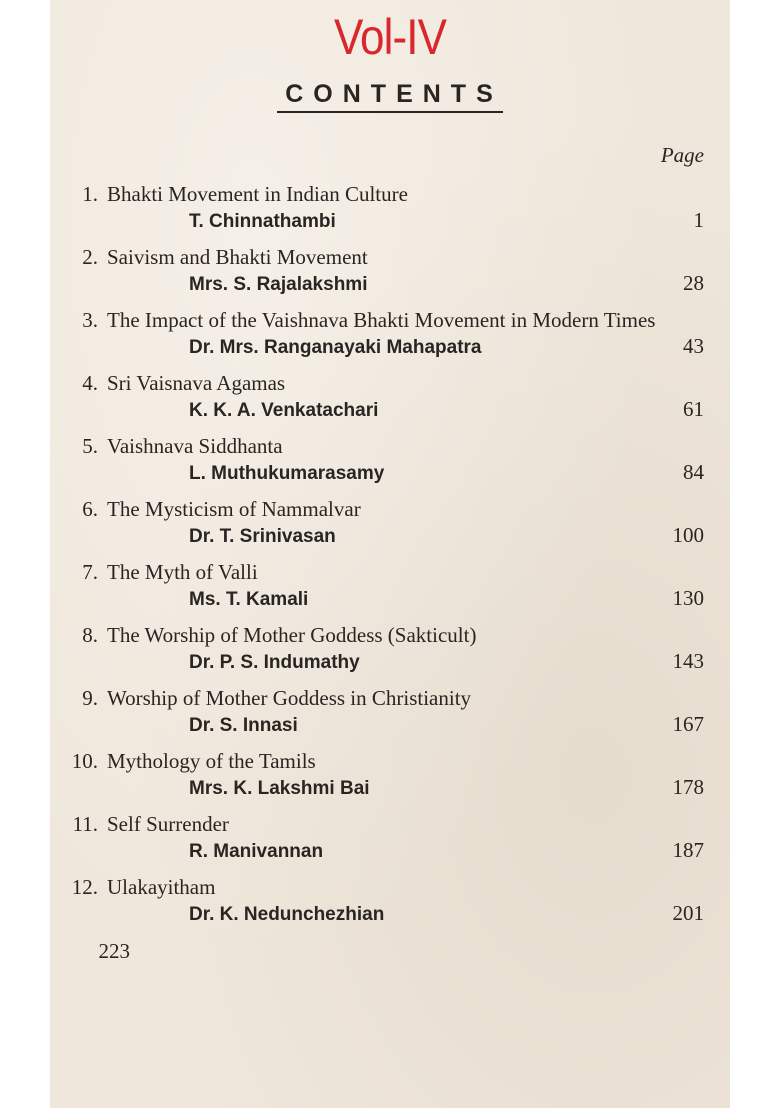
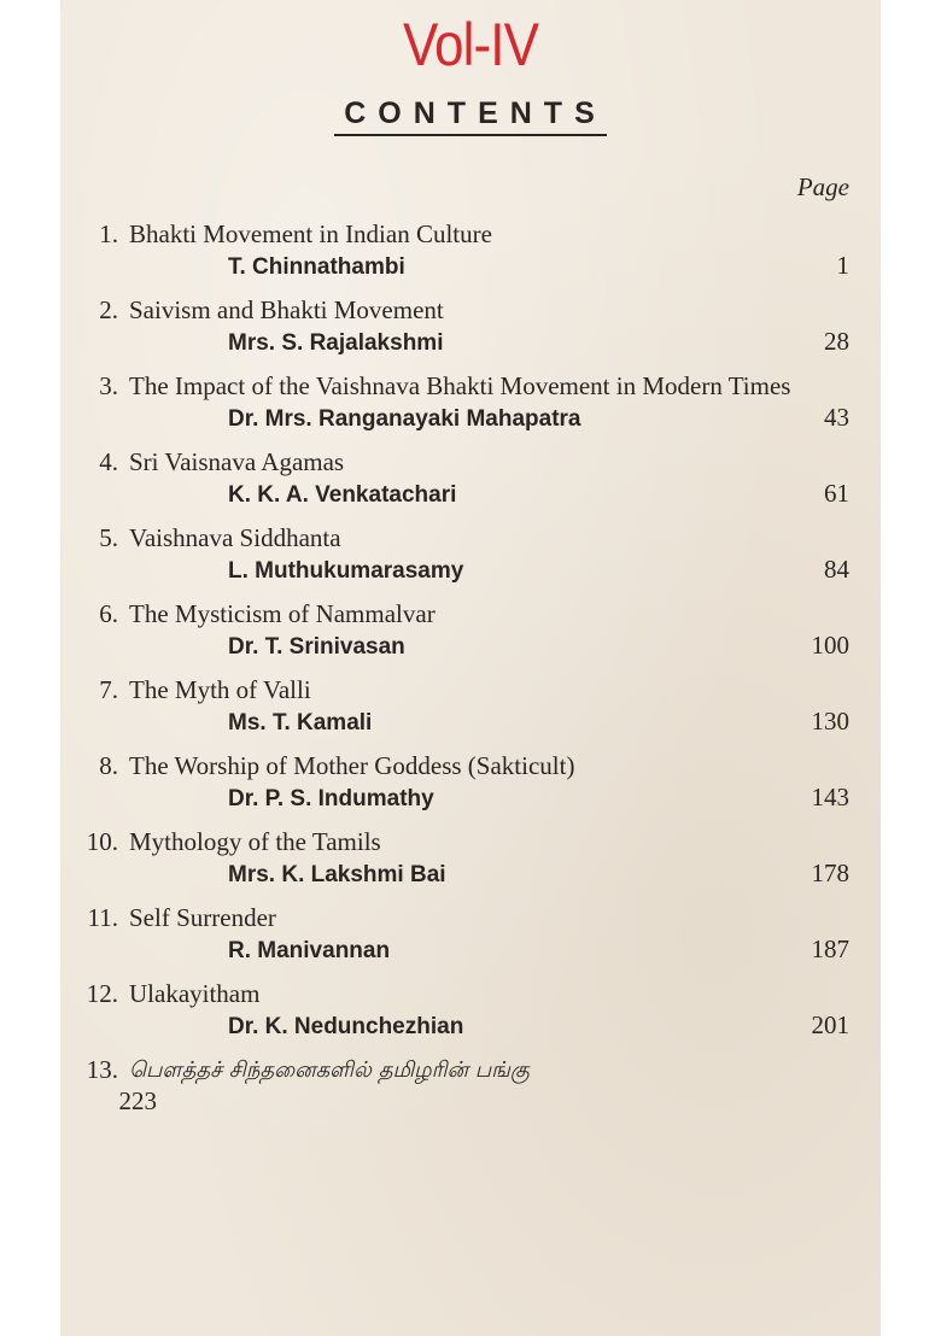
  Vol-IV
  CONTENTS
  Page
  1.
  Bhakti Movement in Indian Culture
  T. Chinnathambi
  1
  2.
  Saivism and Bhakti Movement
  Mrs. S. Rajalakshmi
  28
  3.
  The Impact of the Vaishnava Bhakti Movement in Modern Times
  Dr. Mrs. Ranganayaki Mahapatra
  43
  4.
  Sri Vaisnava Agamas
  K. K. A. Venkatachari
  61
  5.
  Vaishnava Siddhanta
  L. Muthukumarasamy
  84
  6.
  The Mysticism of Nammalvar
  Dr. T. Srinivasan
  100
  7.
  The Myth of Valli
  Ms. T. Kamali
  130
  8.
  The Worship of Mother Goddess (Sakticult)
  Dr. P. S. Indumathy
  143
- 9.
- Worship of Mother Goddess in Christianity
- Dr. S. Innasi
- 167
  10.
  Mythology of the Tamils
  Mrs. K. Lakshmi Bai
  178
  11.
  Self Surrender
  R. Manivannan
  187
  12.
  Ulakayitham
  Dr. K. Nedunchezhian
  201
+ 13.
+ பௌத்தச் சிந்தனைகளில் தமிழரின் பங்கு
  223
